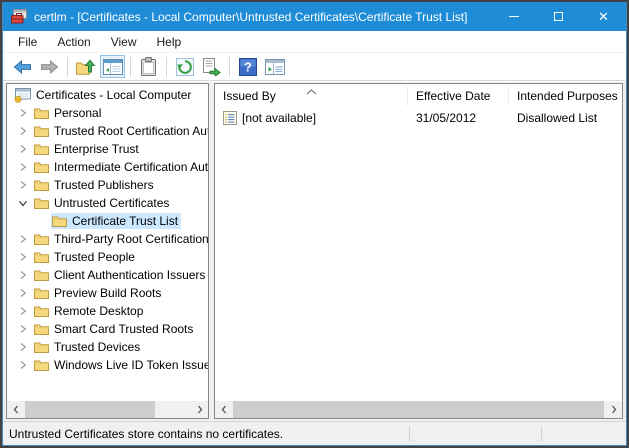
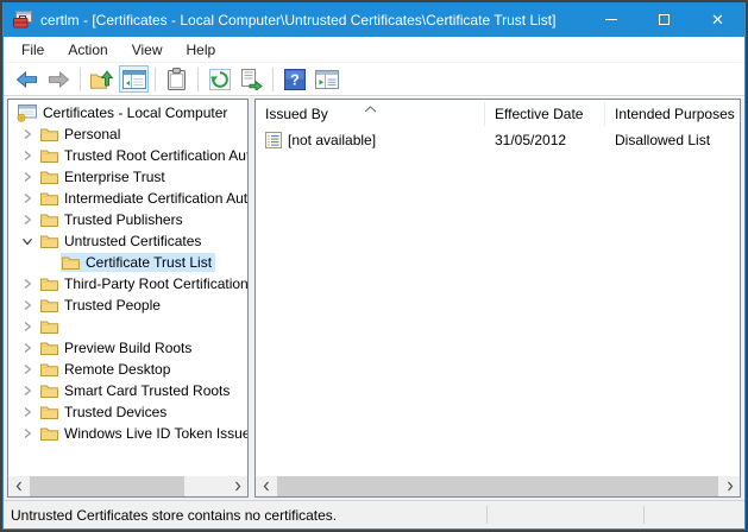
  certlm - [Certificates - Local Computer\Untrusted Certificates\Certificate Trust List]
  ✕
  File
  Action
  View
  Help
  ?
  Certificates - Local Computer
  Personal
  Trusted Root Certification Au
  Enterprise Trust
  Intermediate Certification Aut
  Trusted Publishers
  Untrusted Certificates
  Certificate Trust List
  Third-Party Root Certification
  Trusted People
- Client Authentication Issuers
  Preview Build Roots
  Remote Desktop
  Smart Card Trusted Roots
  Trusted Devices
  Windows Live ID Token Issue
  Issued By
  Effective Date
  Intended Purposes
  [not available]
  31/05/2012
  Disallowed List
  Untrusted Certificates store contains no certificates.
